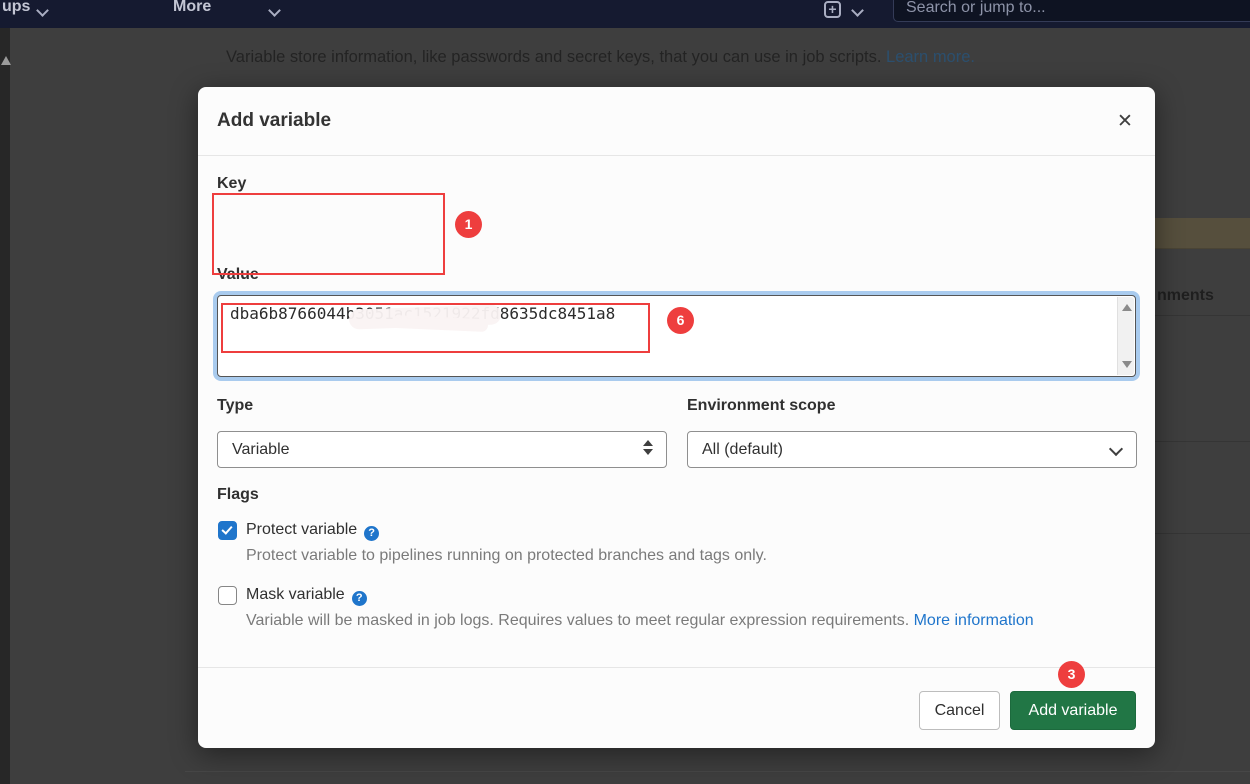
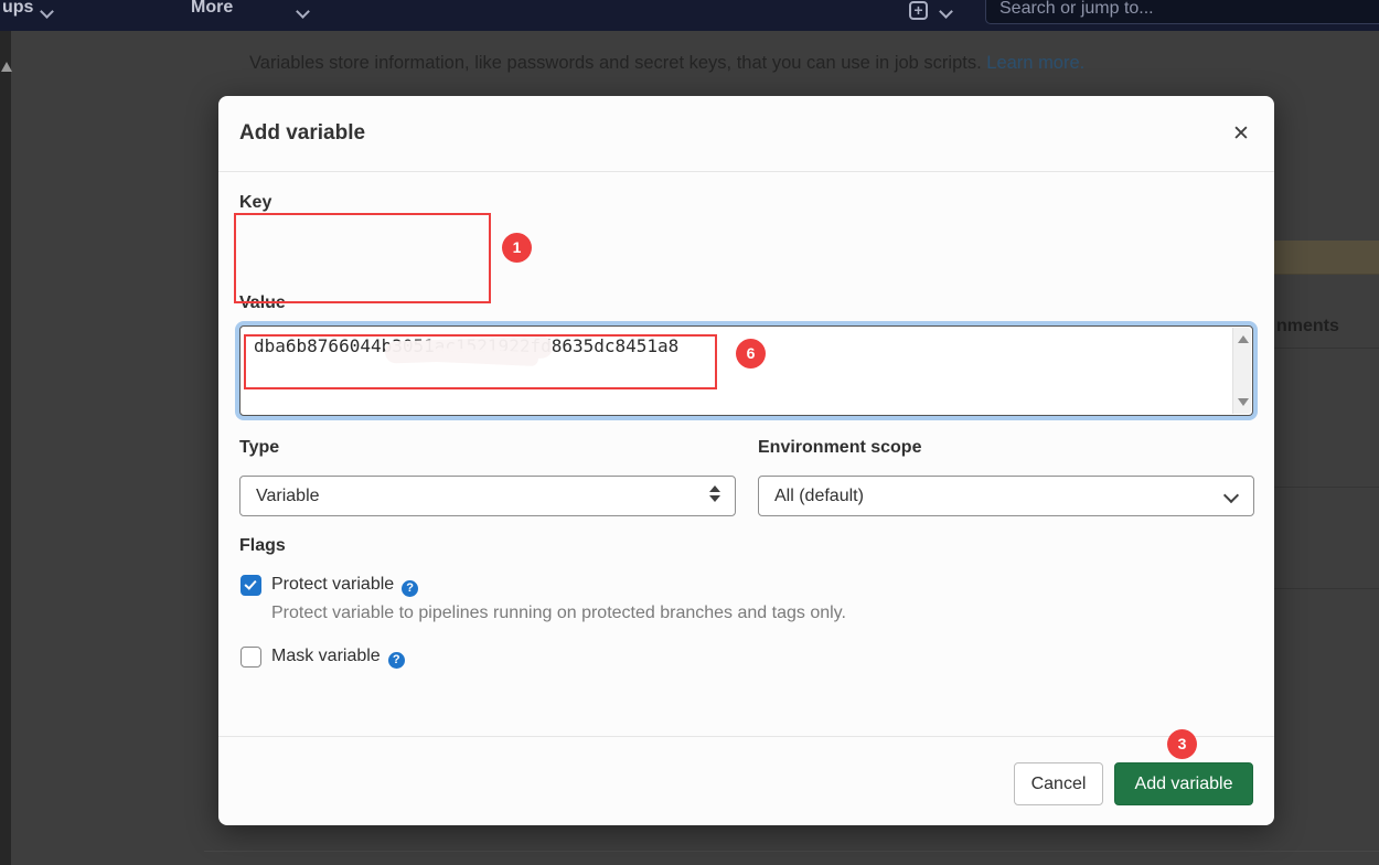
- Variable store information, like passwords and secret keys, that you can use in job scripts. Learn more.
+ Variables store information, like passwords and secret keys, that you can use in job scripts. Learn more.
  nments
  ups
  More
  +
  Search or jump to...
  Add variable
  ✕
  Key
  Value
  Type
  Variable
  Environment scope
  All (default)
  Flags
  Protect variable ?
  Protect variable to pipelines running on protected branches and tags only.
  Mask variable ?
- Variable will be masked in job logs. Requires values to meet regular expression requirements. More information
  Cancel
  Add variable
  1
  6
  3
